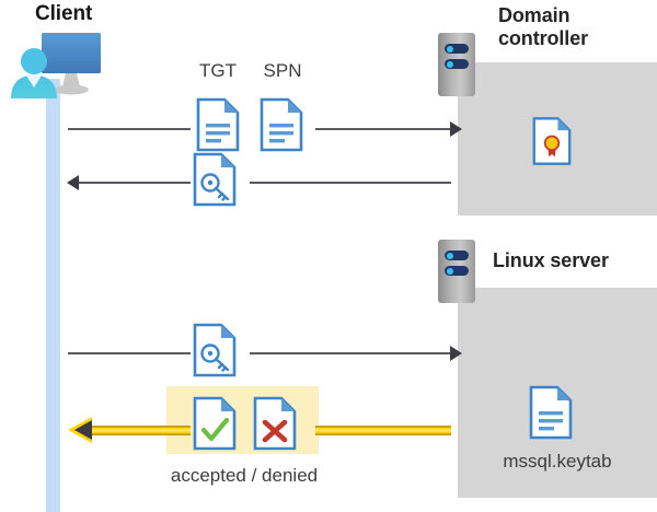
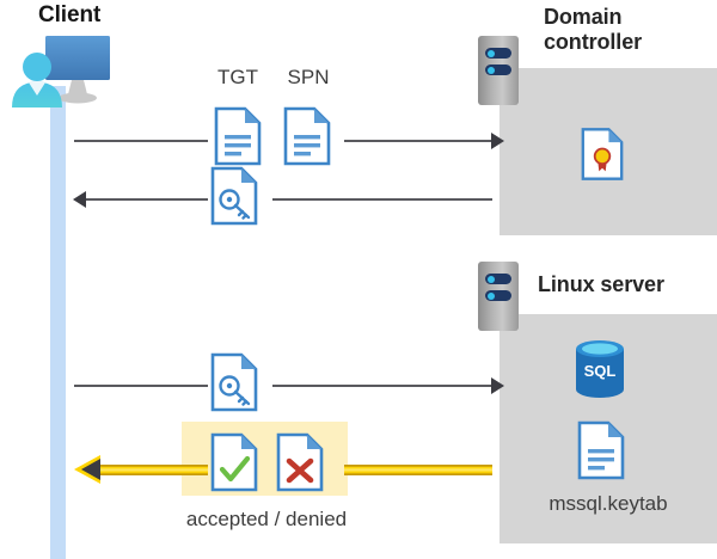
  Client
  Domain controller
  Linux server
+ SQL
  mssql.keytab
  TGT
  SPN
  accepted / denied
